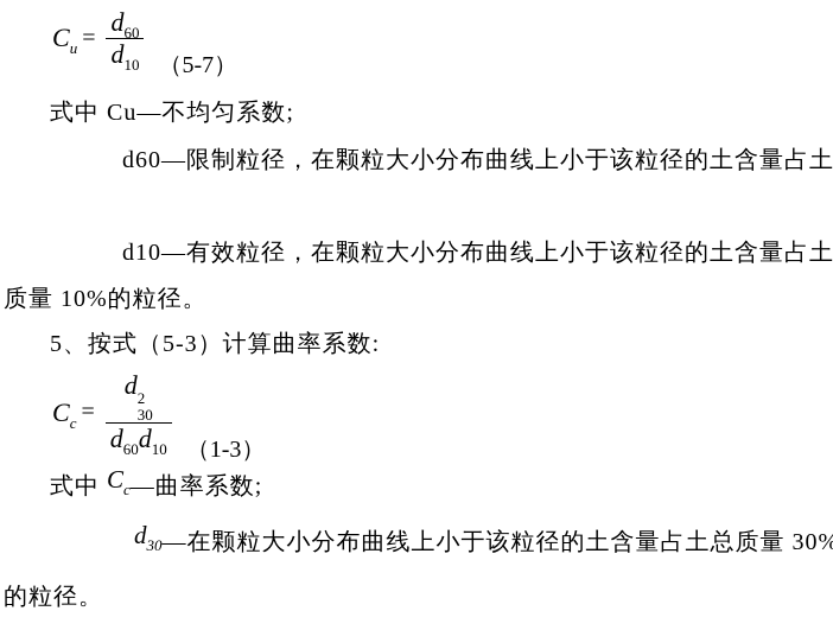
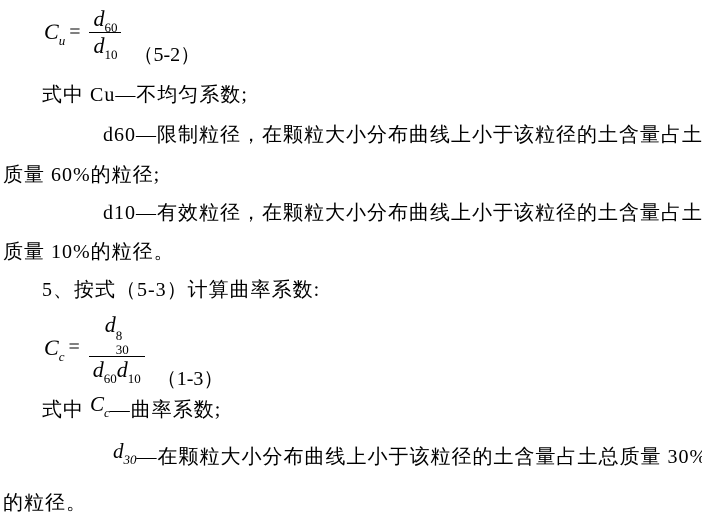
  Cu
  =
  d60
  d10
- （5-7）
+ （5-2）
  式中 Cu—不均匀系数;
  d60—限制粒径，在颗粒大小分布曲线上小于该粒径的土含量占土
+ 质量 60%的粒径;
  d10—有效粒径，在颗粒大小分布曲线上小于该粒径的土含量占土
  质量 10%的粒径。
  5、按式（5-3）计算曲率系数:
  Cc
  =
  d
- 2
+ 8
  30
  d60d10
  （1-3）
  式中 Cc—曲率系数;
  d30—在颗粒大小分布曲线上小于该粒径的土含量占土总质量 30%
  的粒径。
